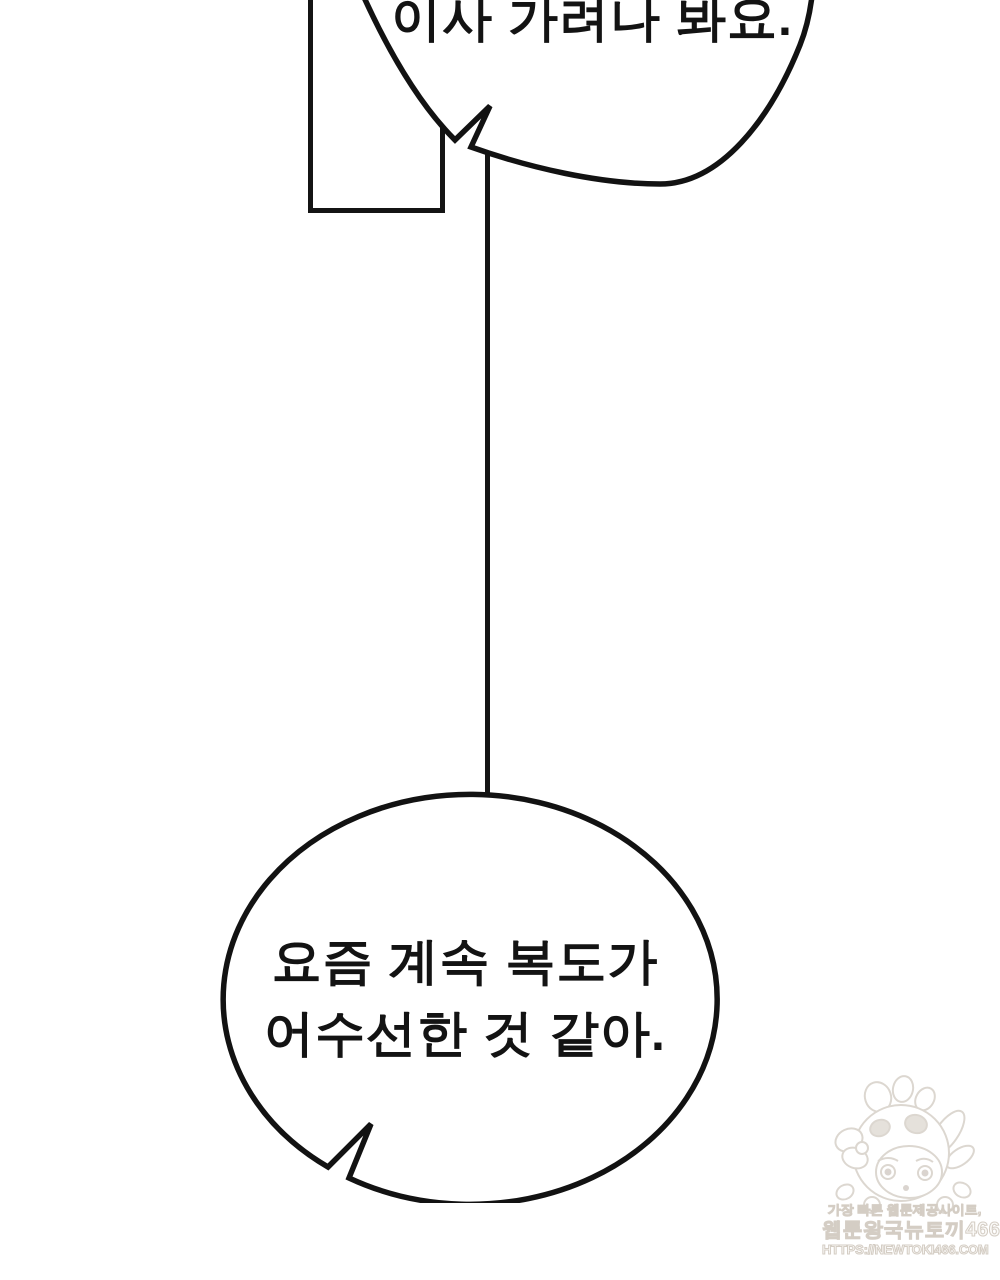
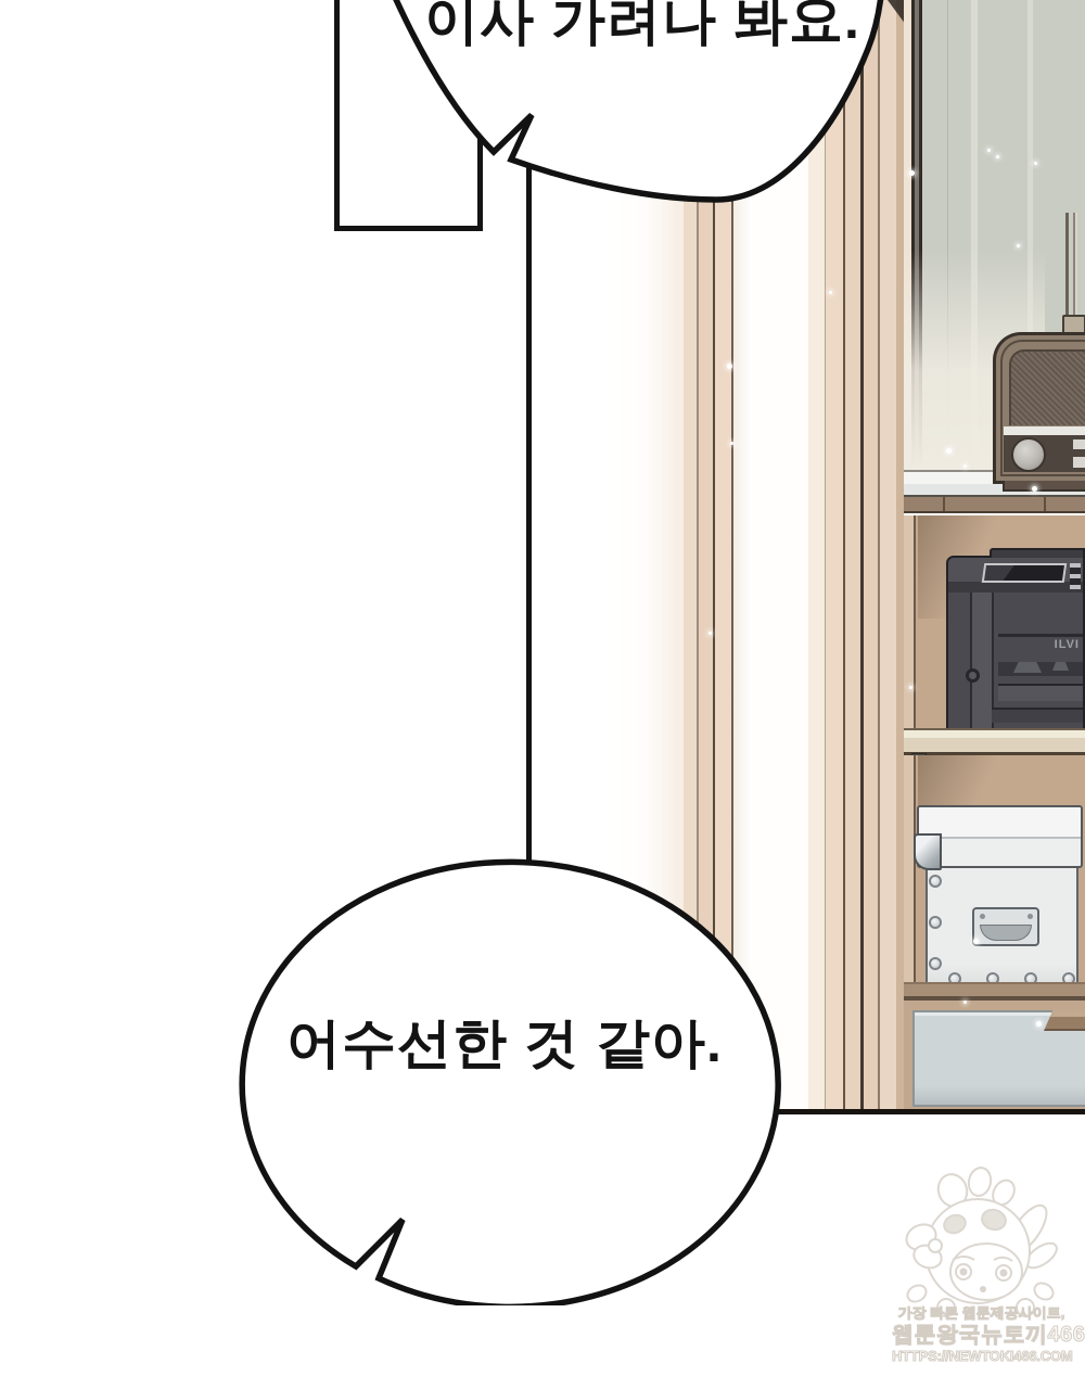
+ ILVI
  가장 빠른 웹툰제공사이트,
  웹툰왕국뉴토끼466
  HTTPS://NEWTOKI466.COM
  이사 가려나 봐요.
- 요즘 계속 복도가
  어수선한 것 같아.
